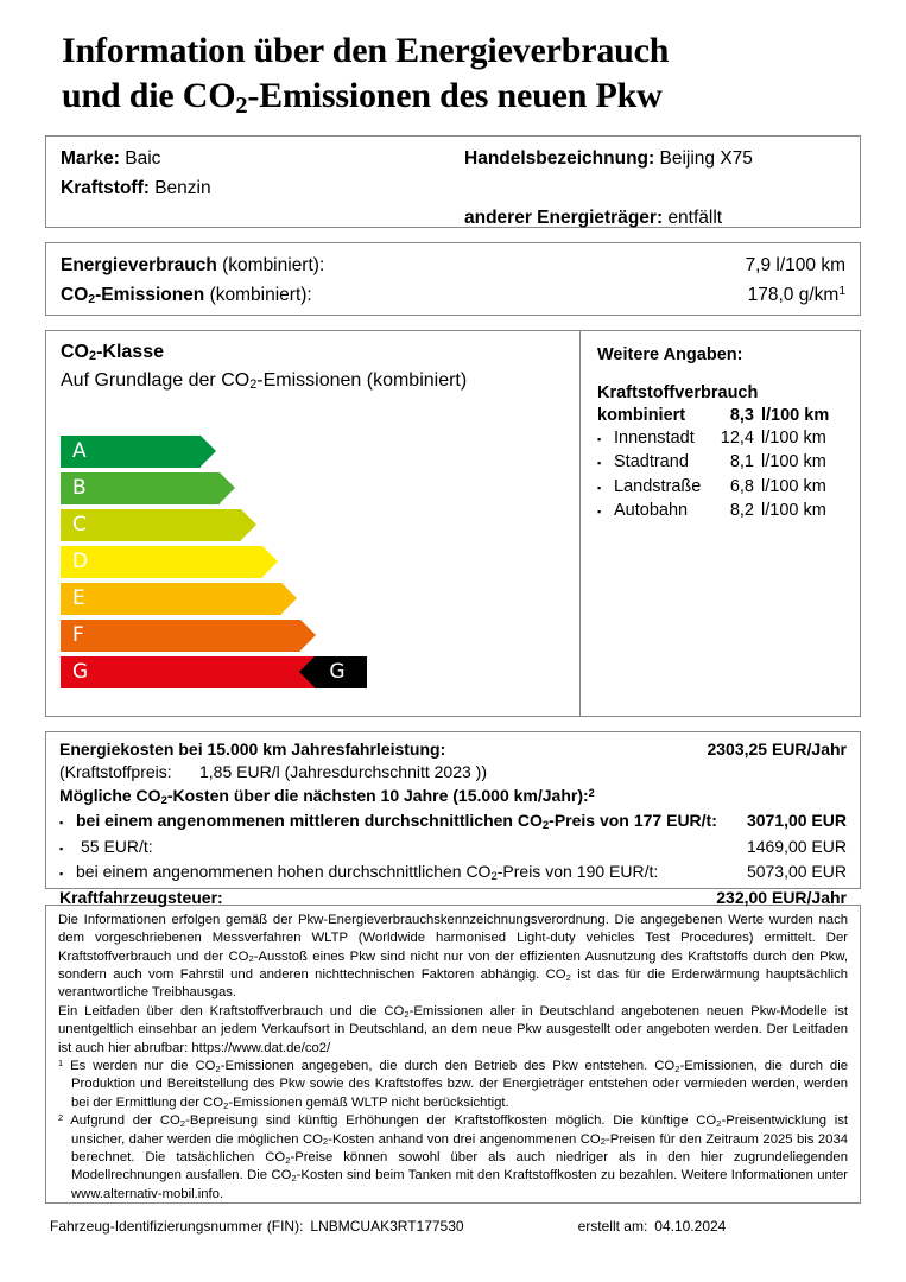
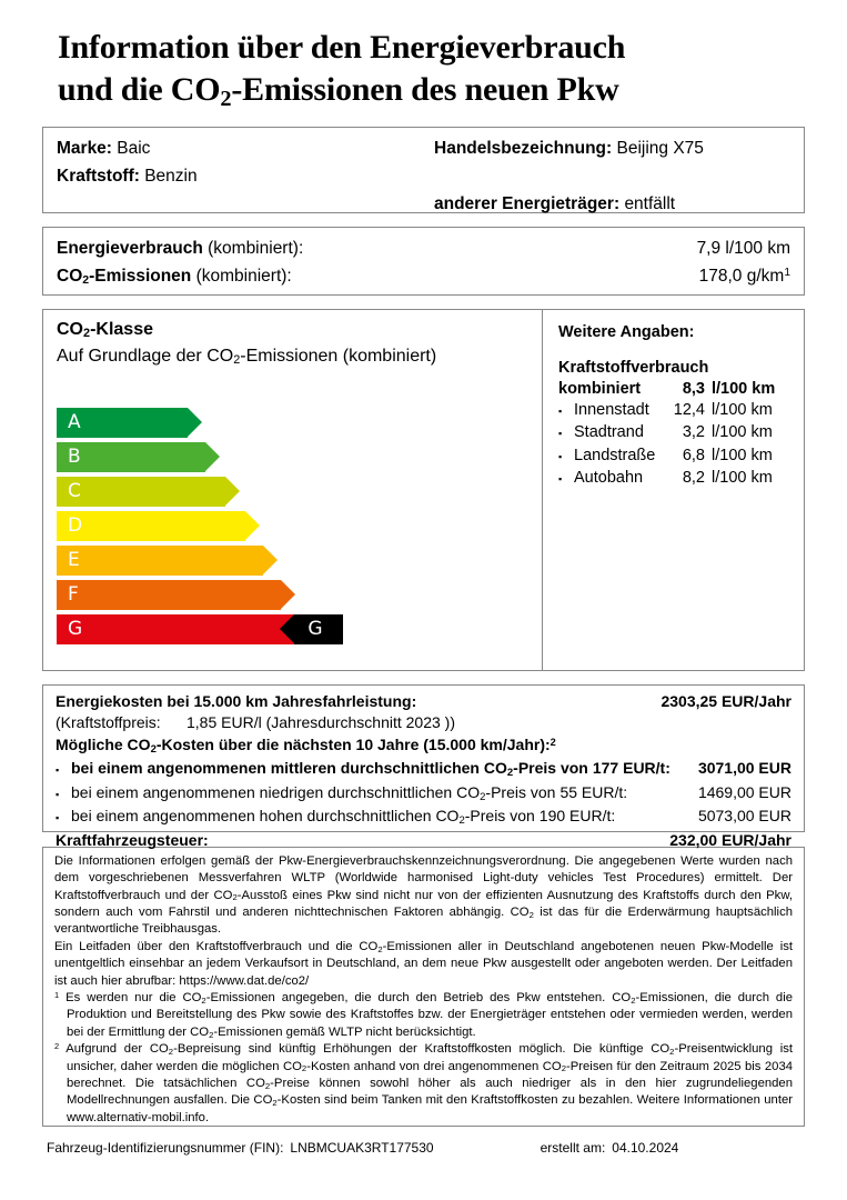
  Information über den Energieverbrauch
  und die CO2-Emissionen des neuen Pkw
  Marke: Baic
  Kraftstoff: Benzin
  Handelsbezeichnung: Beijing X75
  anderer Energieträger: entfällt
  Energieverbrauch (kombiniert):
  7,9 l/100 km
  CO2-Emissionen (kombiniert):
  178,0 g/km1
  CO2-Klasse
  Auf Grundlage der CO2-Emissionen (kombiniert)
  A
  B
  C
  D
  E
  F
  G
  G
  Weitere Angaben:
  Kraftstoffverbrauch
  kombiniert
  8,3
  l/100 km
  ▪
  Innenstadt
  12,4
  l/100 km
  ▪
  Stadtrand
- 8,1
+ 3,2
  l/100 km
  ▪
  Landstraße
  6,8
  l/100 km
  ▪
  Autobahn
  8,2
  l/100 km
  Energiekosten bei 15.000 km Jahresfahrleistung:
  2303,25 EUR/Jahr
  (Kraftstoffpreis:
  1,85 EUR/l (Jahresdurchschnitt 2023 ))
  Mögliche CO2-Kosten über die nächsten 10 Jahre (15.000 km/Jahr):2
  ▪
  bei einem angenommenen mittleren durchschnittlichen CO2-Preis von
  177 EUR/t:
  3071,00 EUR
  ▪
+ bei einem angenommenen niedrigen durchschnittlichen CO2-Preis von
  55 EUR/t:
  1469,00 EUR
  ▪
  bei einem angenommenen hohen durchschnittlichen CO2-Preis von
  190 EUR/t:
  5073,00 EUR
  Kraftfahrzeugsteuer:
  232,00 EUR/Jahr
  Die Informationen erfolgen gemäß der Pkw-Energieverbrauchskennzeichnungsverordnung. Die angegebenen Werte wurden nach dem vorgeschriebenen Messverfahren WLTP (Worldwide harmonised Light-duty vehicles Test Procedures) ermittelt. Der Kraftstoffverbrauch und der CO2-Ausstoß eines Pkw sind nicht nur von der effizienten Ausnutzung des Kraftstoffs durch den Pkw, sondern auch vom Fahrstil und anderen nichttechnischen Faktoren abhängig. CO2 ist das für die Erderwärmung hauptsächlich verantwortliche Treibhausgas.
  Ein Leitfaden über den Kraftstoffverbrauch und die CO2-Emissionen aller in Deutschland angebotenen neuen Pkw-Modelle ist unentgeltlich einsehbar an jedem Verkaufsort in Deutschland, an dem neue Pkw ausgestellt oder angeboten werden. Der Leitfaden ist auch hier abrufbar: https://www.dat.de/co2/
  1 Es werden nur die CO2-Emissionen angegeben, die durch den Betrieb des Pkw entstehen. CO2-Emissionen, die durch die Produktion und Bereitstellung des Pkw sowie des Kraftstoffes bzw. der Energieträger entstehen oder vermieden werden, werden bei der Ermittlung der CO2-Emissionen gemäß WLTP nicht berücksichtigt.
- 2 Aufgrund der CO2-Bepreisung sind künftig Erhöhungen der Kraftstoffkosten möglich. Die künftige CO2-Preisentwicklung ist unsicher, daher werden die möglichen CO2-Kosten anhand von drei angenommenen CO2-Preisen für den Zeitraum 2025 bis 2034 berechnet. Die tatsächlichen CO2-Preise können sowohl über als auch niedriger als in den hier zugrundeliegenden Modellrechnungen ausfallen. Die CO2-Kosten sind beim Tanken mit den Kraftstoffkosten zu bezahlen. Weitere Informationen unter www.alternativ-mobil.info.
+ 2 Aufgrund der CO2-Bepreisung sind künftig Erhöhungen der Kraftstoffkosten möglich. Die künftige CO2-Preisentwicklung ist unsicher, daher werden die möglichen CO2-Kosten anhand von drei angenommenen CO2-Preisen für den Zeitraum 2025 bis 2034 berechnet. Die tatsächlichen CO2-Preise können sowohl höher als auch niedriger als in den hier zugrundeliegenden Modellrechnungen ausfallen. Die CO2-Kosten sind beim Tanken mit den Kraftstoffkosten zu bezahlen. Weitere Informationen unter www.alternativ-mobil.info.
  Fahrzeug-Identifizierungsnummer (FIN):
  LNBMCUAK3RT177530
  erstellt am:
  04.10.2024
